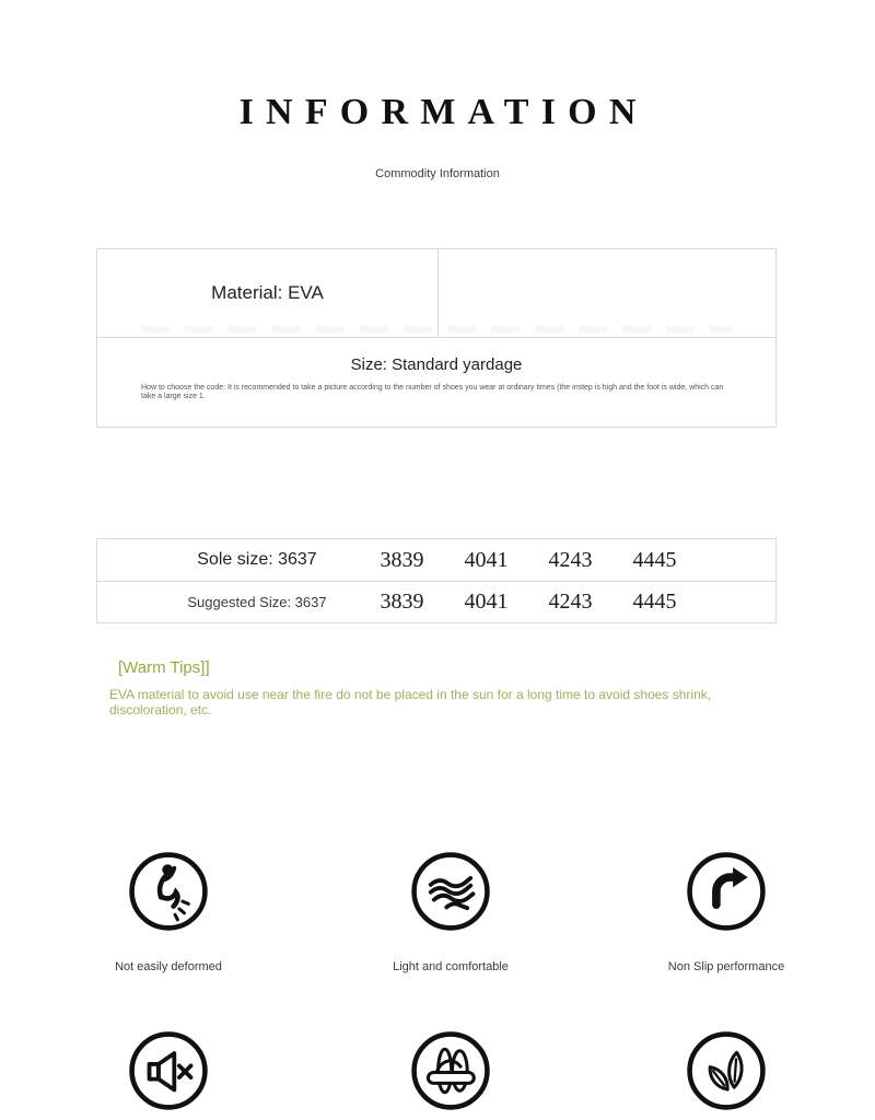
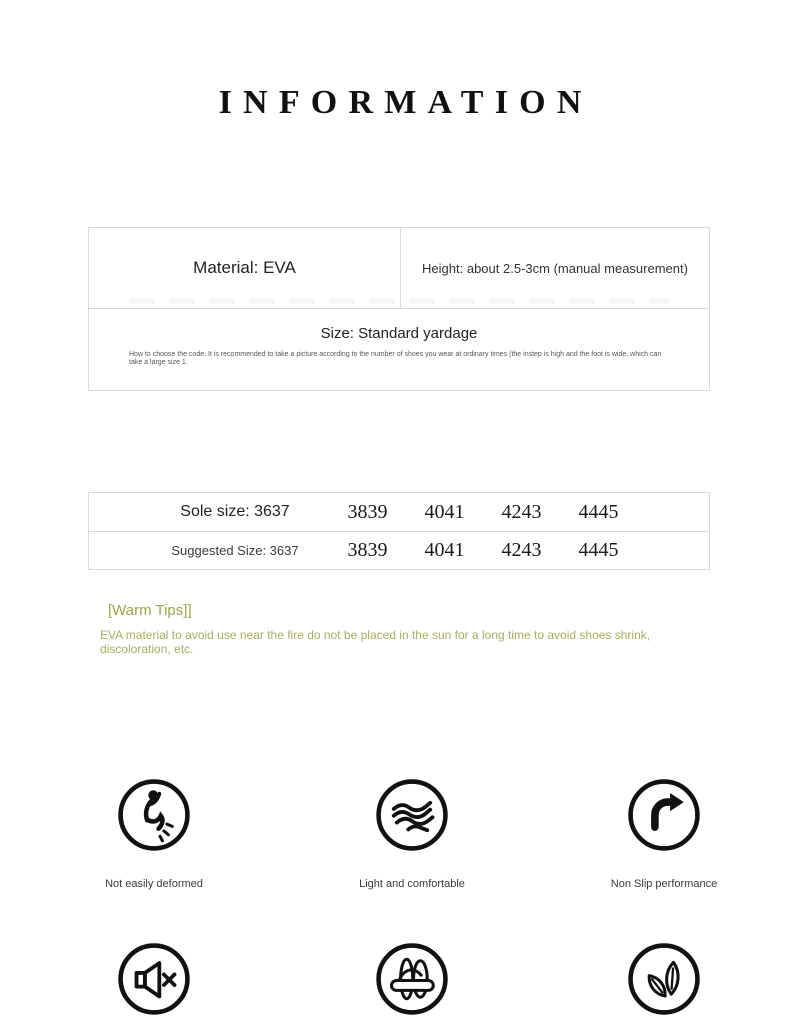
  INFORMATION
- Commodity Information
  Material: EVA
+ Height: about 2.5-3cm (manual measurement)
  Size: Standard yardage
  Sole size: 3637
  3839
  4041
  4243
  4445
  Suggested Size: 3637
  3839
  4041
  4243
  4445
  [Warm Tips]]
  EVA material to avoid use near the fire do not be placed in the sun for a long time to avoid shoes shrink, discoloration, etc.
  Not easily deformed
  Light and comfortable
  Non Slip performance
